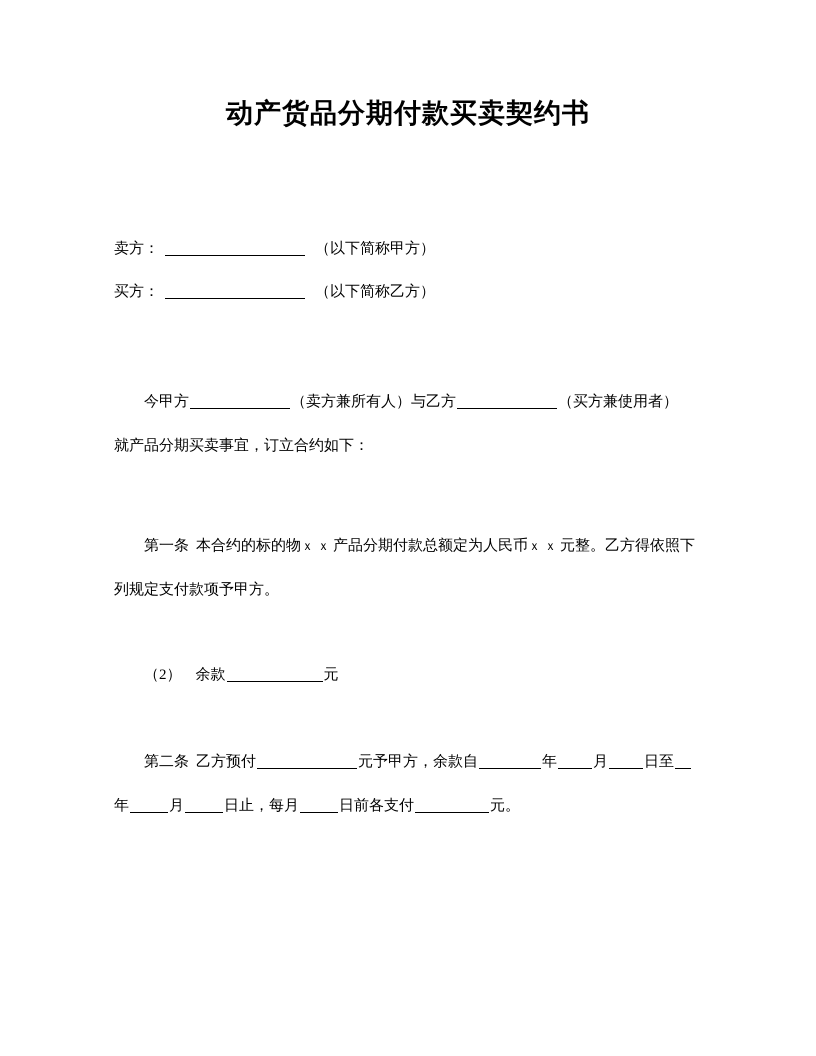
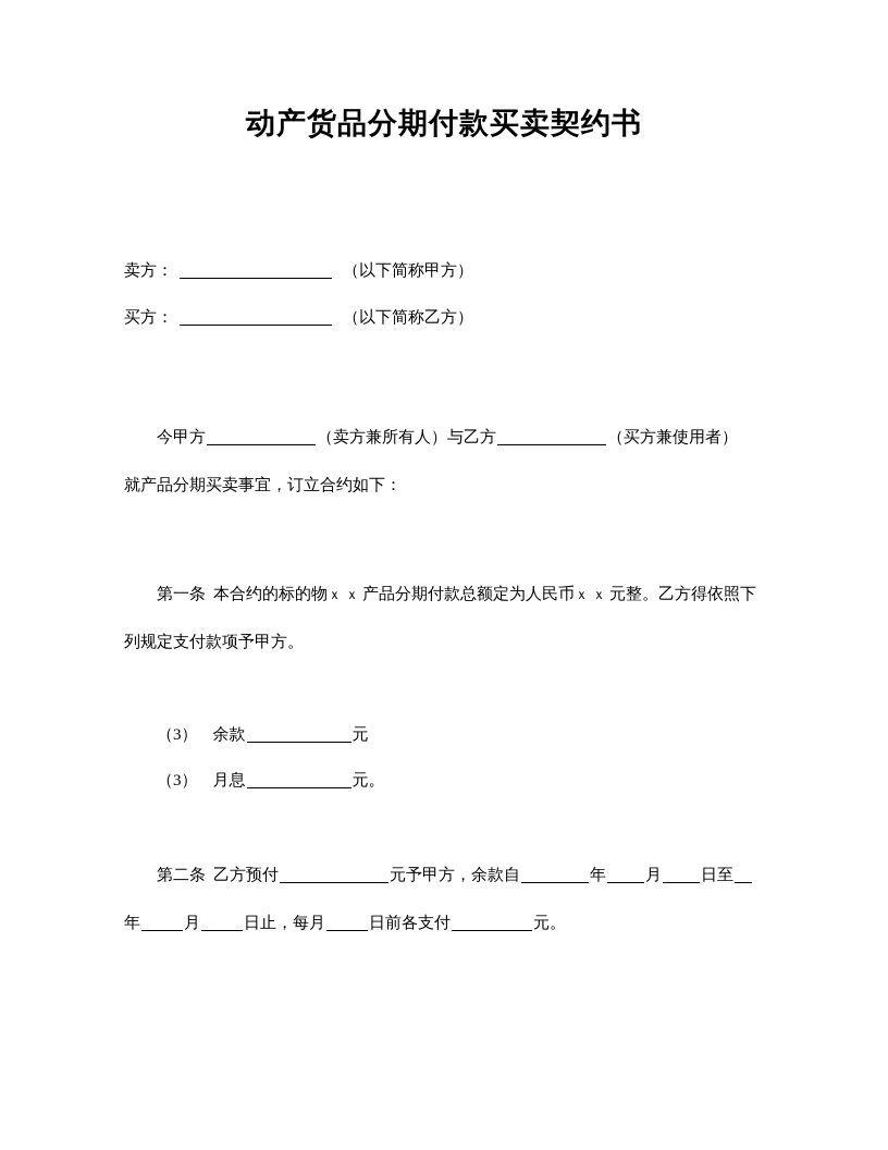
  动产货品分期付款买卖契约书
  卖方： （以下简称甲方）
  买方： （以下简称乙方）
  今甲方 （卖方兼所有人）与乙方 （买方兼使用者）
  就产品分期买卖事宜，订立合约如下：
  第一条 本合约的标的物ｘｘ产品分期付款总额定为人民币ｘｘ元整。乙方得依照下列规定支付款项予甲方。
- （2） 余款 元
+ （3） 余款 元
+ （3） 月息 元。
  第二条 乙方预付 元予甲方，余款自 年 月 日至
  年 月 日止，每月 日前各支付 元。
